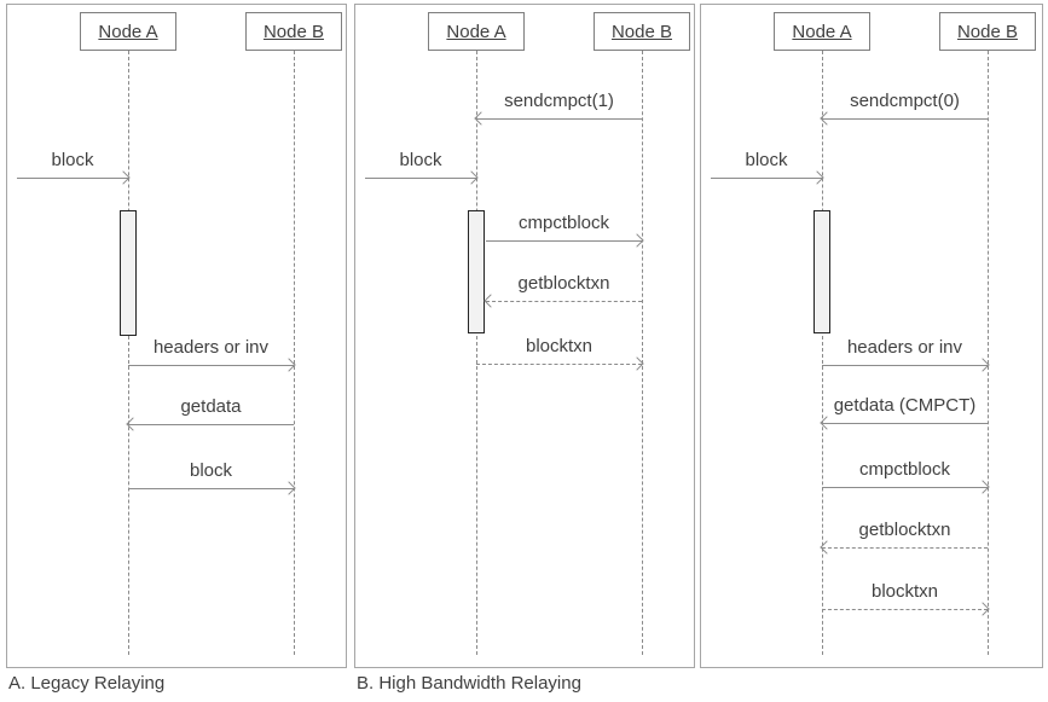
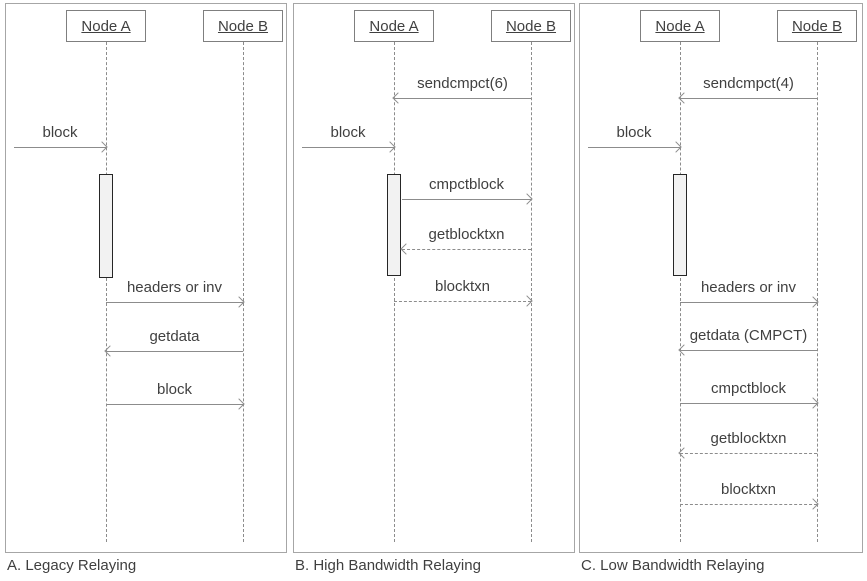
  Node A
  Node B
  block
  headers or inv
  getdata
  block
  Node A
  Node B
- sendcmpct(1)
+ sendcmpct(6)
  block
  cmpctblock
  getblocktxn
  blocktxn
  Node A
  Node B
- sendcmpct(0)
+ sendcmpct(4)
  block
  headers or inv
  getdata (CMPCT)
  cmpctblock
  getblocktxn
  blocktxn
  A. Legacy Relaying
  B. High Bandwidth Relaying
+ C. Low Bandwidth Relaying
